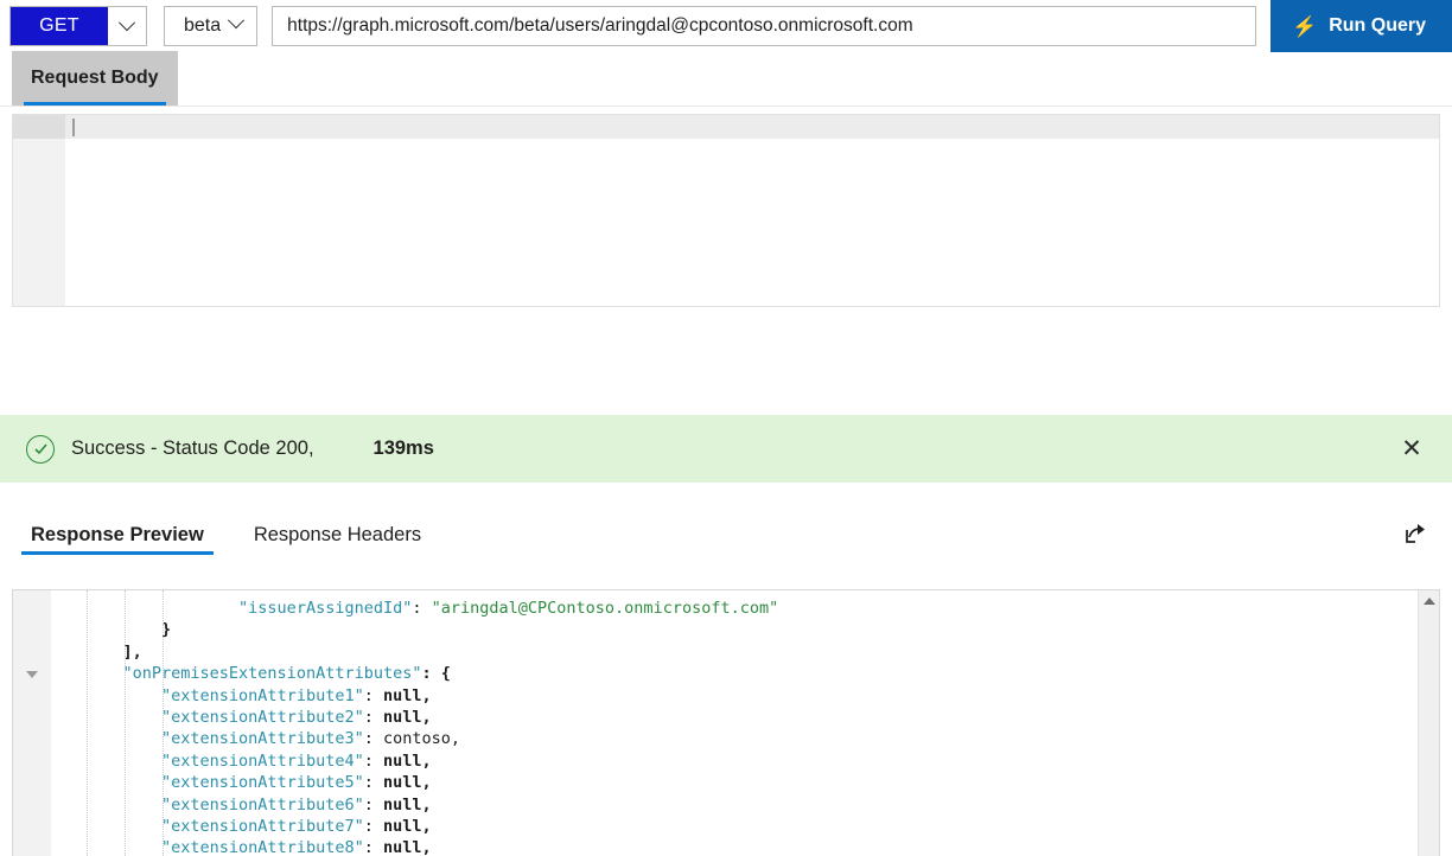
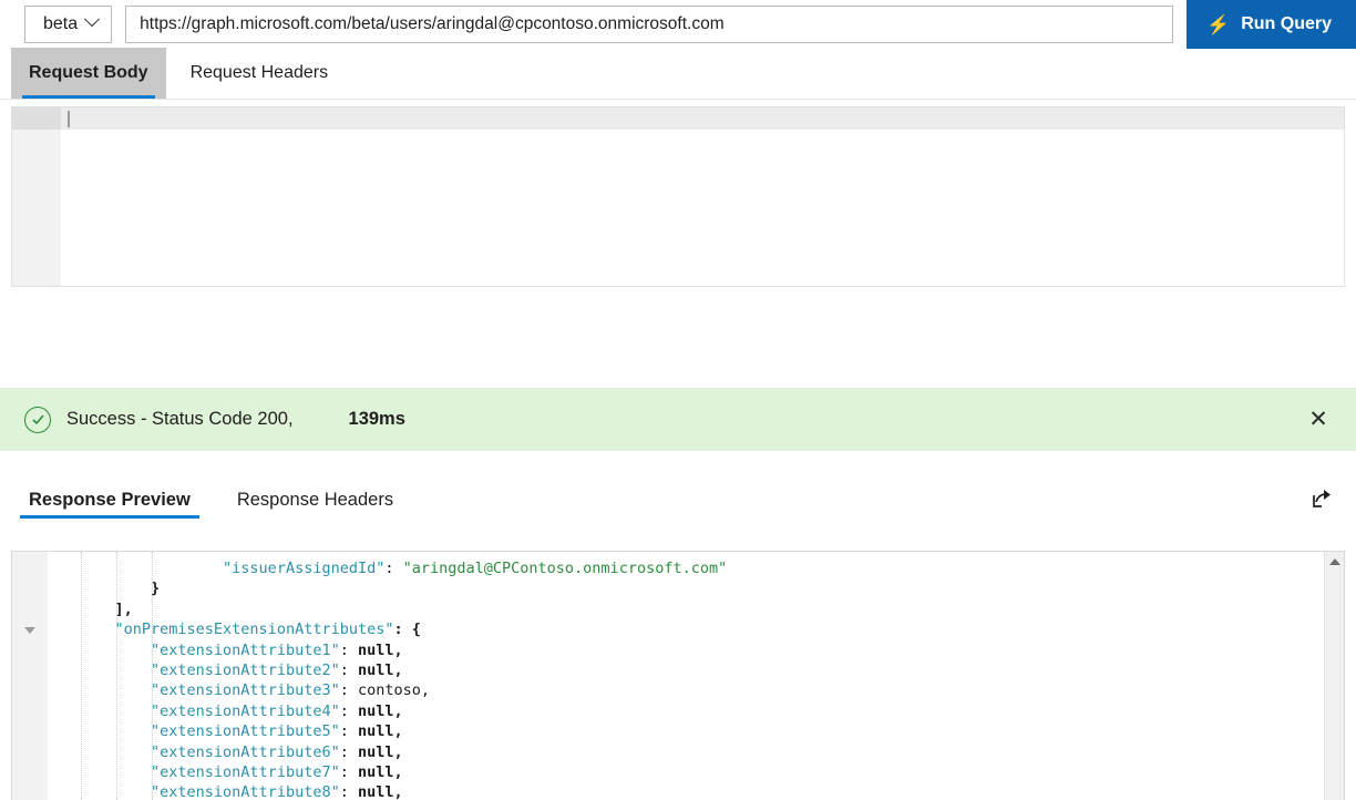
- GET
  beta
  https://graph.microsoft.com/beta/users/aringdal@cpcontoso.onmicrosoft.com
  ⚡
  Run Query
  Request Body
+ Request Headers
  Success - Status Code 200,
  139ms
  ✕
  Response Preview
  Response Headers
  "issuerAssignedId": "aringdal@CPContoso.onmicrosoft.com" } ], "onPremisesExtensionAttributes": { "extensionAttribute1": null, "extensionAttribute2": null, "extensionAttribute3": contoso, "extensionAttribute4": null, "extensionAttribute5": null, "extensionAttribute6": null, "extensionAttribute7": null, "extensionAttribute8": null,
